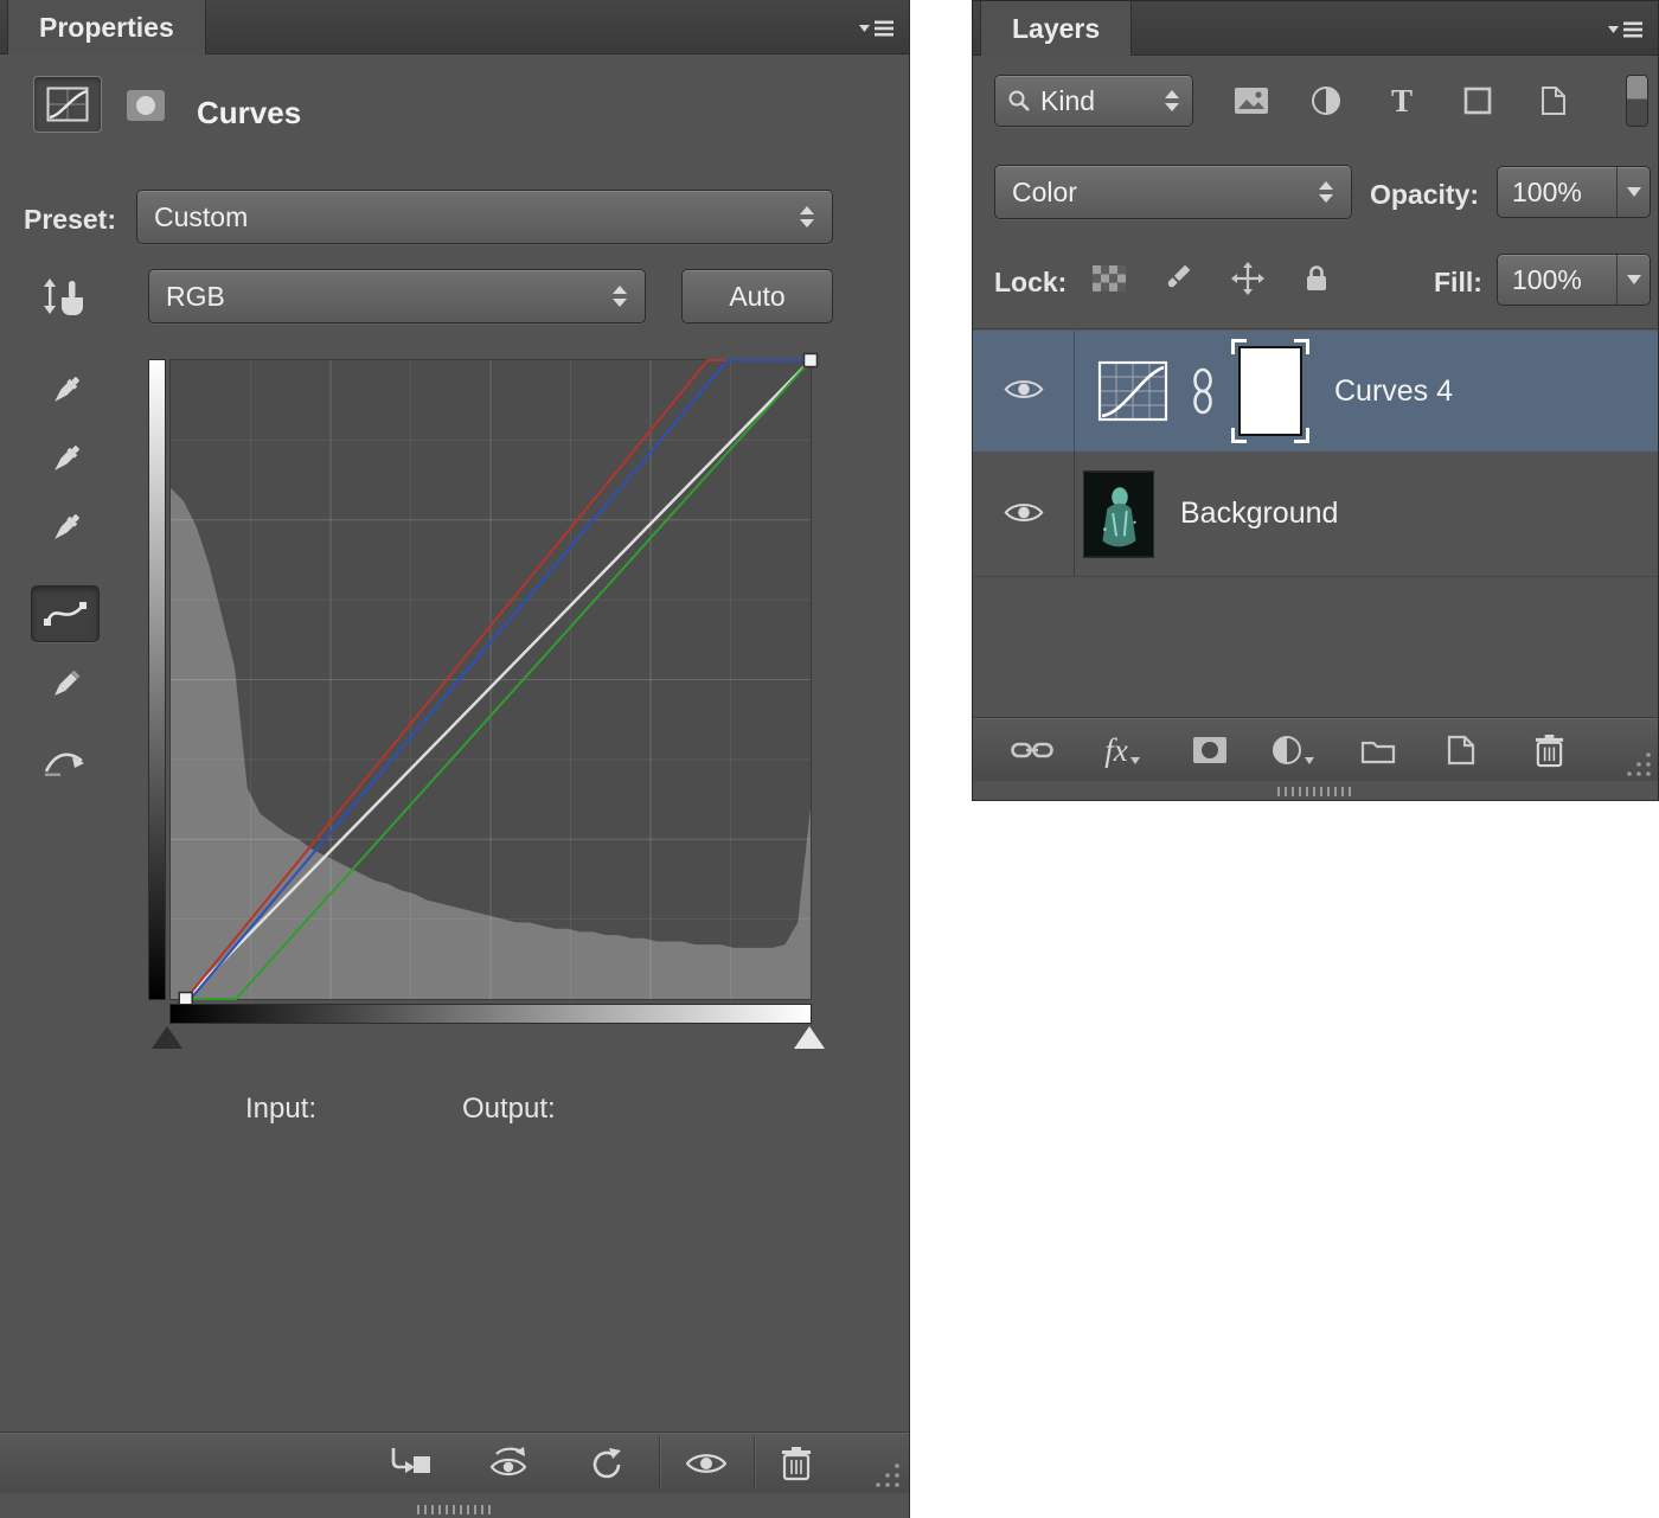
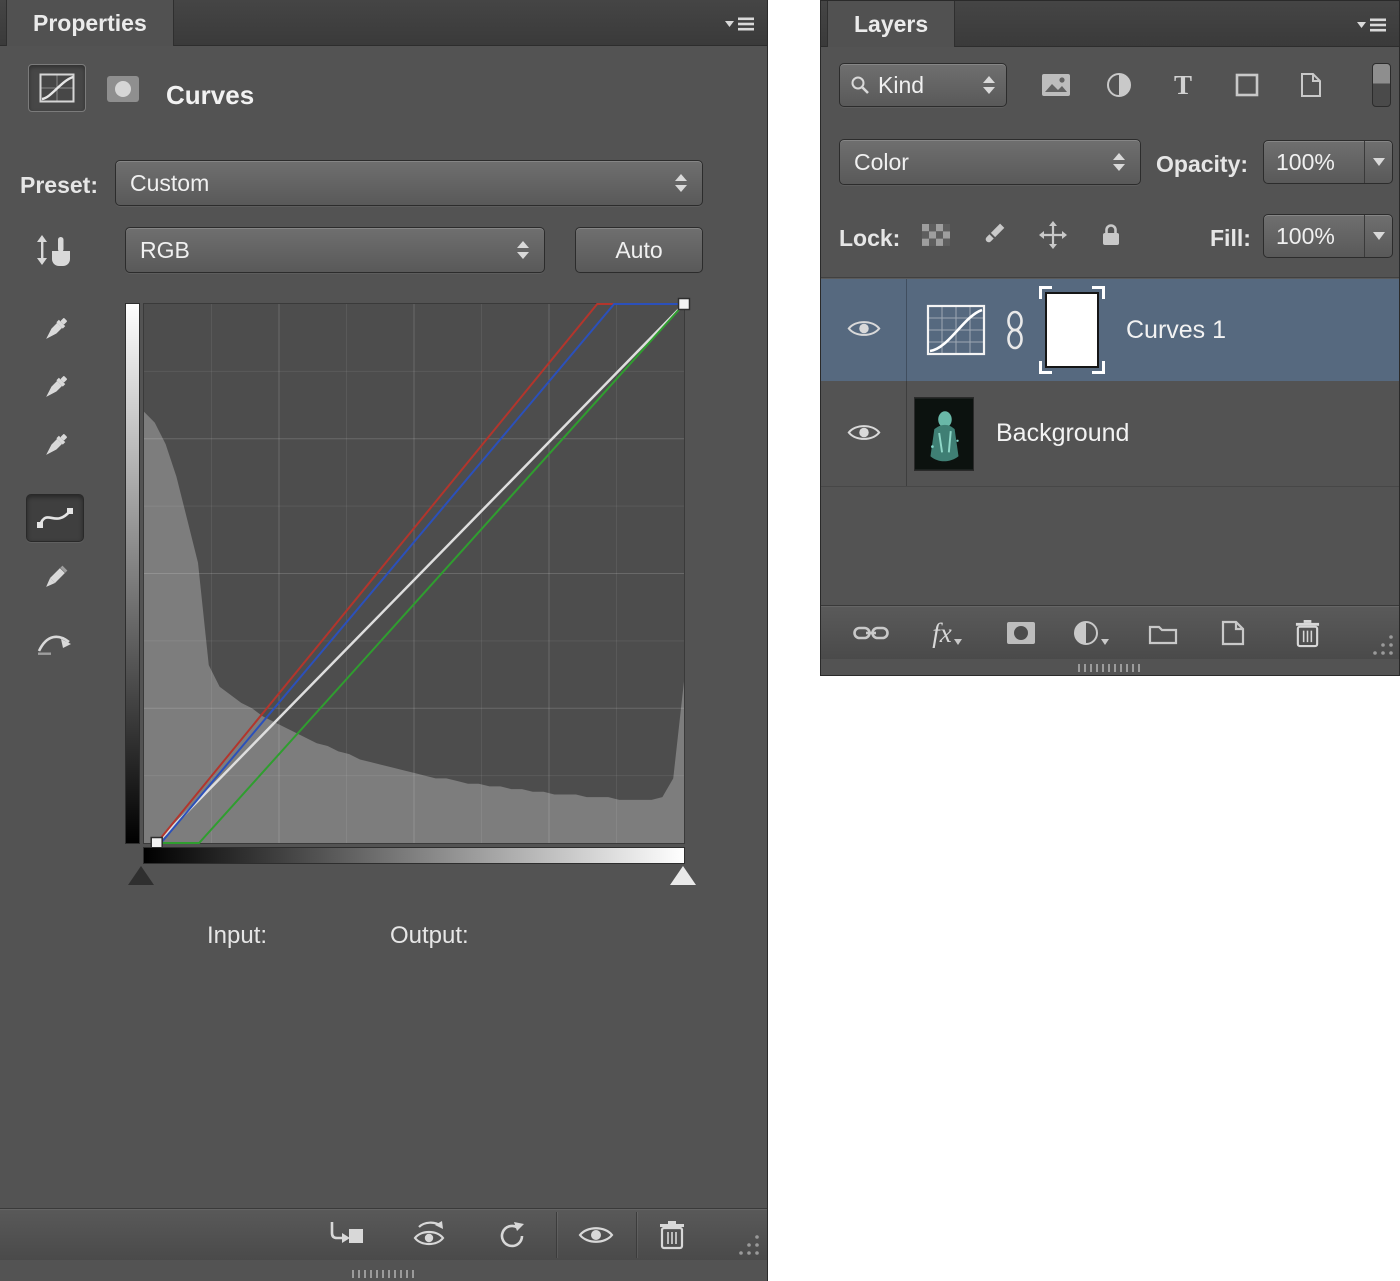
  Properties
  Curves
  Preset:
  Custom
  RGB
  Auto
  Input:
  Output:
  Layers
  Kind
  T
  Color
  Opacity:
  100%
  Lock:
  Fill:
  100%
- Curves 4
+ Curves 1
  Background
  fx
